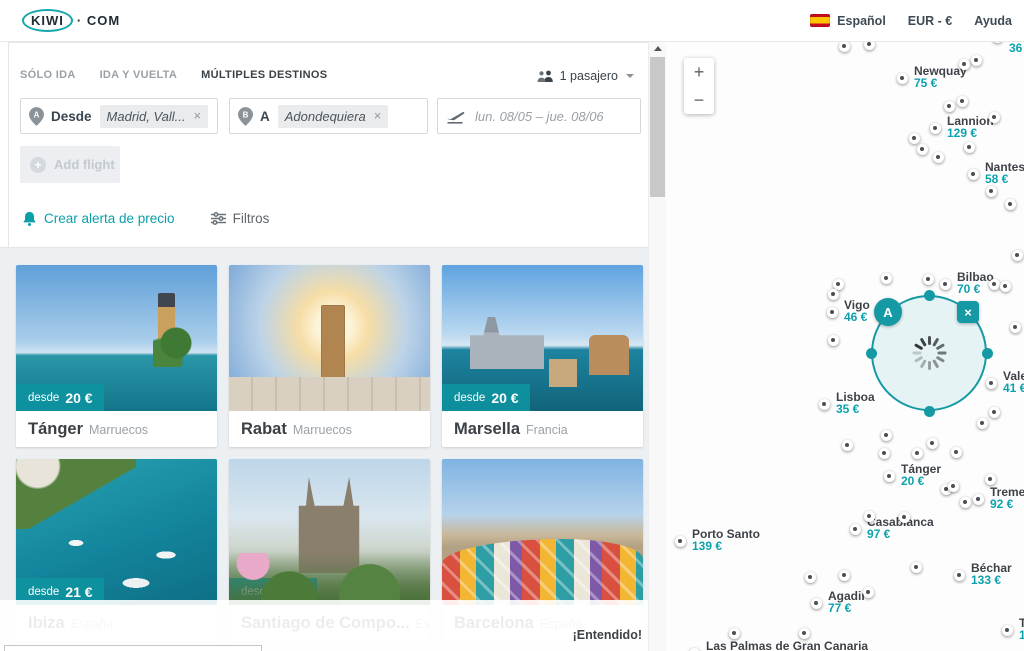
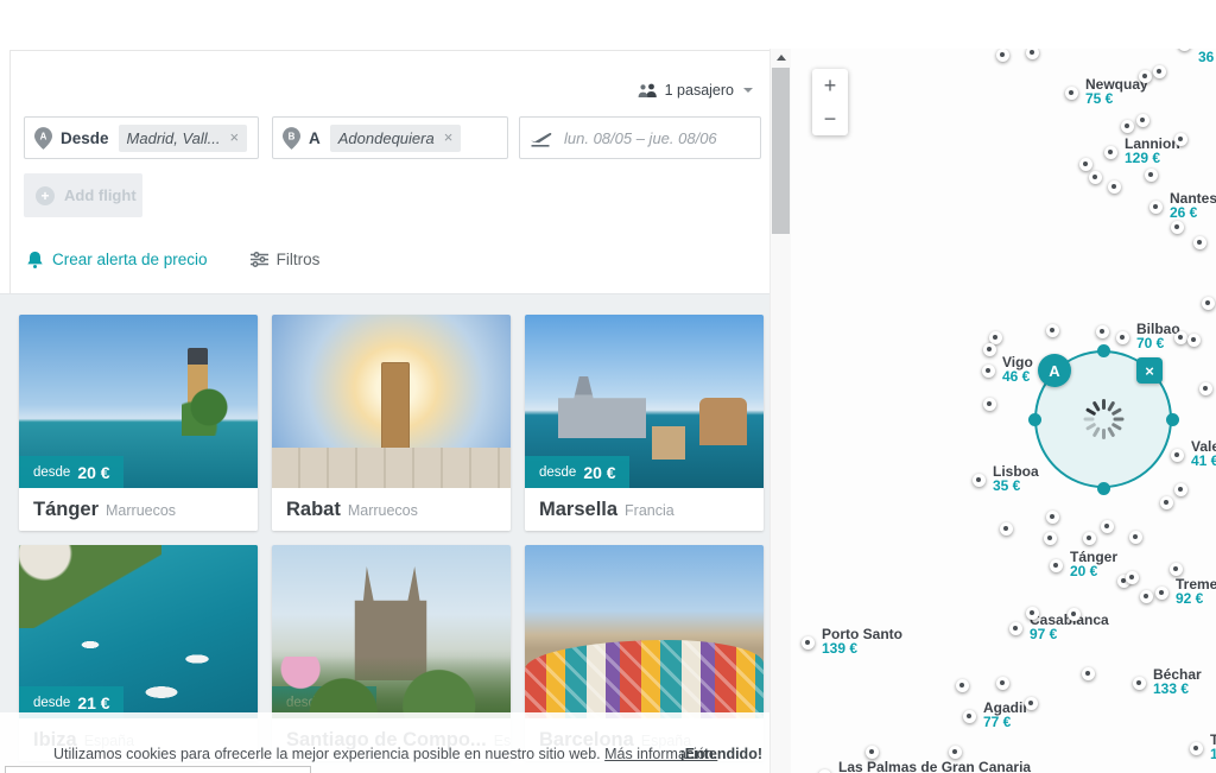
- KIWI
- · COM
- Español
- EUR - €
- Ayuda
- SÓLO IDA
- IDA Y VUELTA
- MÚLTIPLES DESTINOS
  1 pasajero
  A
  Desde
  Madrid, Vall...
  ×
  B
  A
  Adondequiera
  ×
  lun. 08/05 – jue. 08/06
  +
  Add flight
  Crear alerta de precio
  Filtros
  desde
  20 €
  Tánger
  Marruecos
  Rabat
  Marruecos
  desde
  20 €
  Marsella
  Francia
+ Utilizamos cookies para ofrecerle la mejor experiencia posible en nuestro sitio web. Más información.
  ¡Entendido!
  +
  −
  A
  ×
  Newquay
  75 €
  Lannio
  129 €
  Nantes
- 58 €
+ 26 €
  Bilbao
  70 €
  Vigo
  46 €
  Lisboa
  35 €
  Val
  41 €
  Tánger
  20 €
  Treme
  92 €
  Casabanca
  97 €
  Porto Santo
  139 €
  Béchar
  133 €
  Agadi
  77 €
  Las Palmas de Gran Canaria
